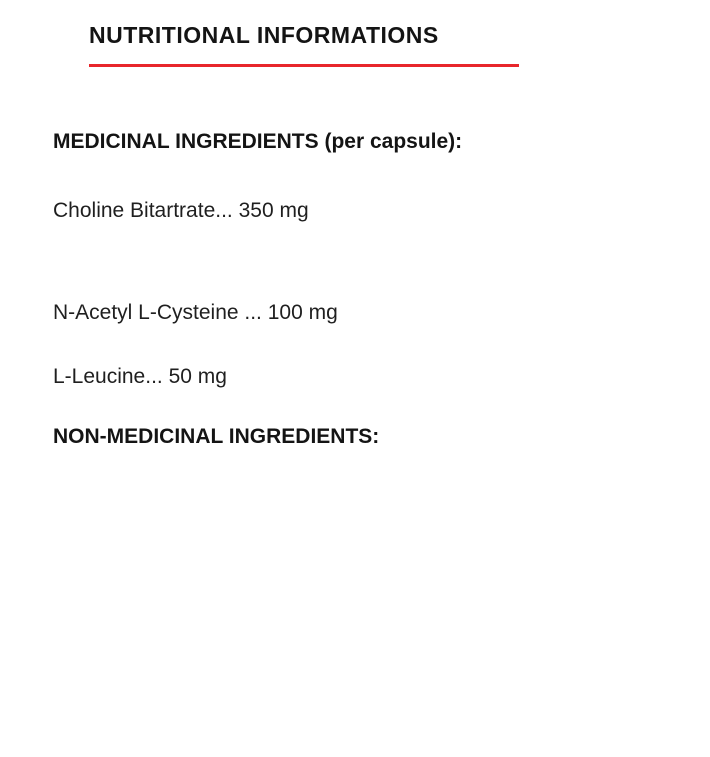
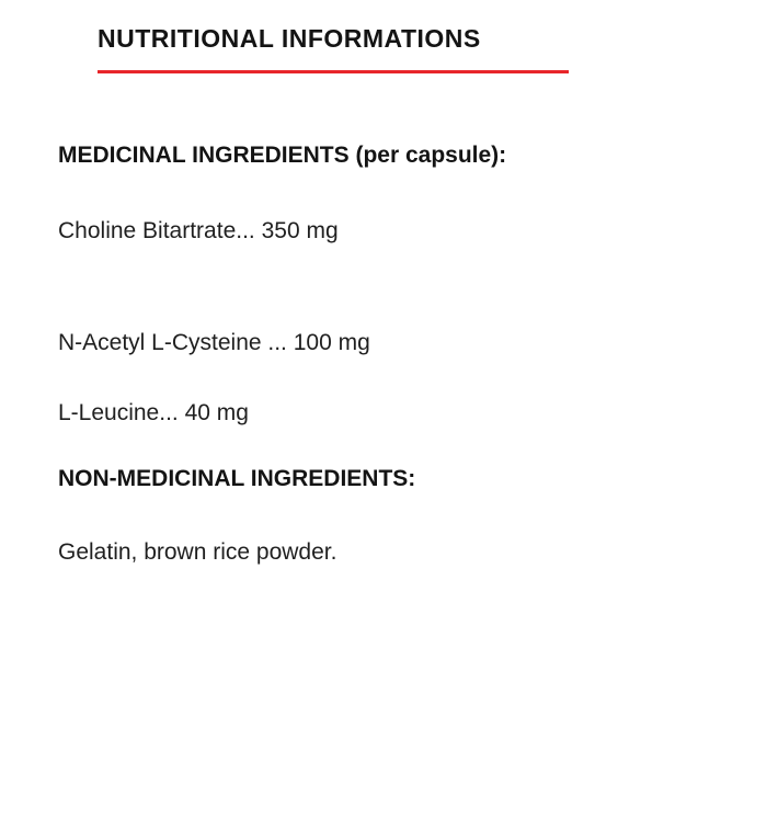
  NUTRITIONAL INFORMATIONS
  MEDICINAL INGREDIENTS (per capsule):
  Choline Bitartrate... 350 mg
  N-Acetyl L-Cysteine ... 100 mg
- L-Leucine... 50 mg
+ L-Leucine... 40 mg
  NON-MEDICINAL INGREDIENTS:
+ Gelatin, brown rice powder.
